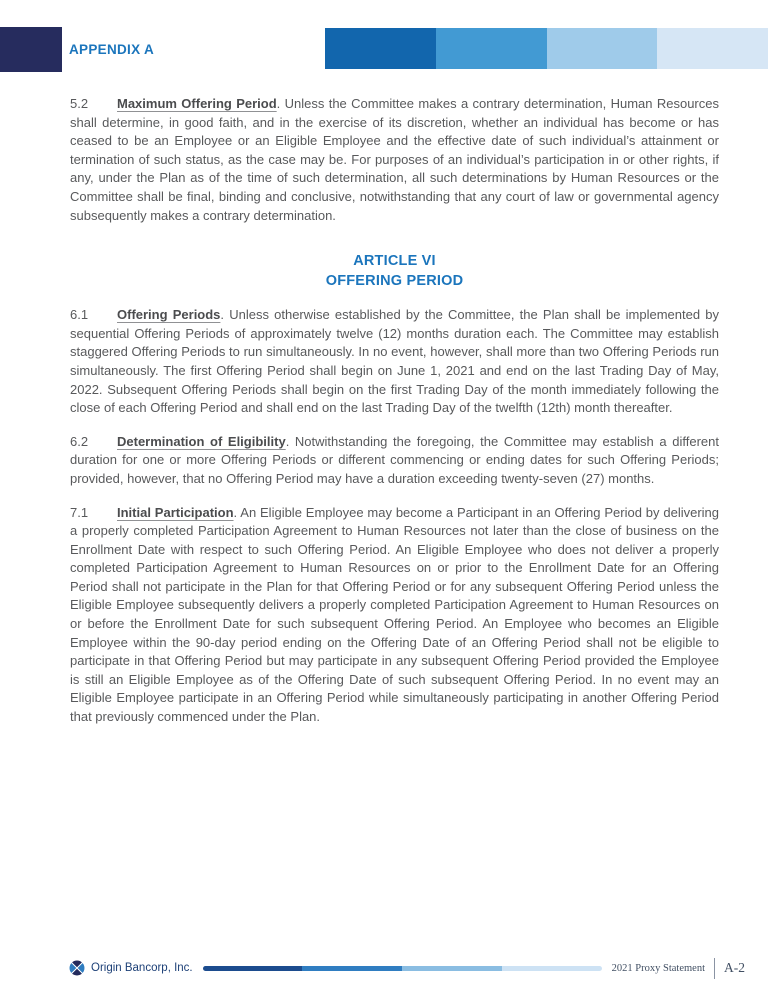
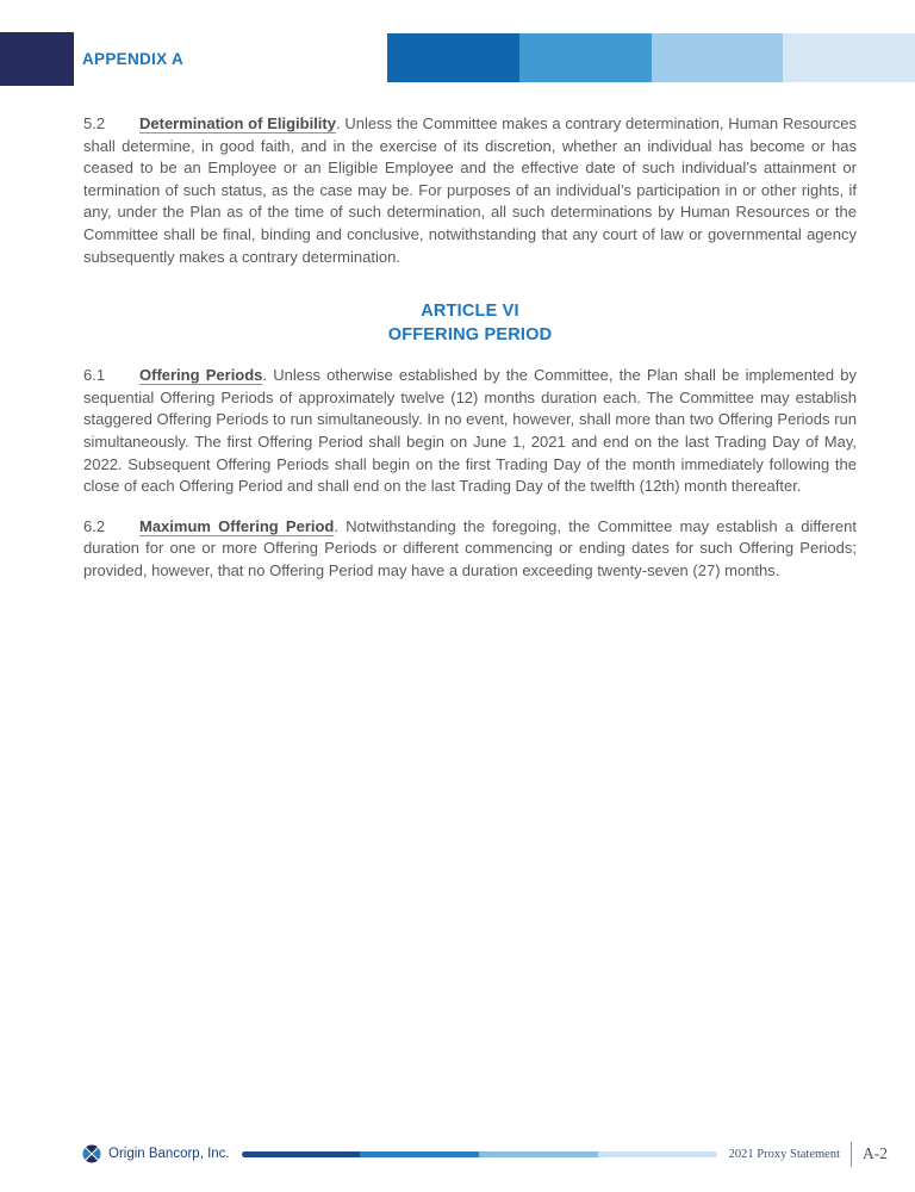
  APPENDIX A
- 5.2 Maximum Offering Period. Unless the Committee makes a contrary determination, Human Resources shall determine, in good faith, and in the exercise of its discretion, whether an individual has become or has ceased to be an Employee or an Eligible Employee and the effective date of such individual’s attainment or termination of such status, as the case may be. For purposes of an individual’s participation in or other rights, if any, under the Plan as of the time of such determination, all such determinations by Human Resources or the Committee shall be final, binding and conclusive, notwithstanding that any court of law or governmental agency subsequently makes a contrary determination.
+ 5.2 Determination of Eligibility. Unless the Committee makes a contrary determination, Human Resources shall determine, in good faith, and in the exercise of its discretion, whether an individual has become or has ceased to be an Employee or an Eligible Employee and the effective date of such individual’s attainment or termination of such status, as the case may be. For purposes of an individual’s participation in or other rights, if any, under the Plan as of the time of such determination, all such determinations by Human Resources or the Committee shall be final, binding and conclusive, notwithstanding that any court of law or governmental agency subsequently makes a contrary determination.
  ARTICLE VI
  OFFERING PERIOD
  6.1 Offering Periods. Unless otherwise established by the Committee, the Plan shall be implemented by sequential Offering Periods of approximately twelve (12) months duration each. The Committee may establish staggered Offering Periods to run simultaneously. In no event, however, shall more than two Offering Periods run simultaneously. The first Offering Period shall begin on June 1, 2021 and end on the last Trading Day of May, 2022. Subsequent Offering Periods shall begin on the first Trading Day of the month immediately following the close of each Offering Period and shall end on the last Trading Day of the twelfth (12th) month thereafter.
- 6.2 Determination of Eligibility. Notwithstanding the foregoing, the Committee may establish a different duration for one or more Offering Periods or different commencing or ending dates for such Offering Periods; provided, however, that no Offering Period may have a duration exceeding twenty-seven (27) months.
+ 6.2 Maximum Offering Period. Notwithstanding the foregoing, the Committee may establish a different duration for one or more Offering Periods or different commencing or ending dates for such Offering Periods; provided, however, that no Offering Period may have a duration exceeding twenty-seven (27) months.
- 7.1 Initial Participation. An Eligible Employee may become a Participant in an Offering Period by delivering a properly completed Participation Agreement to Human Resources not later than the close of business on the Enrollment Date with respect to such Offering Period. An Eligible Employee who does not deliver a properly completed Participation Agreement to Human Resources on or prior to the Enrollment Date for an Offering Period shall not participate in the Plan for that Offering Period or for any subsequent Offering Period unless the Eligible Employee subsequently delivers a properly completed Participation Agreement to Human Resources on or before the Enrollment Date for such subsequent Offering Period. An Employee who becomes an Eligible Employee within the 90-day period ending on the Offering Date of an Offering Period shall not be eligible to participate in that Offering Period but may participate in any subsequent Offering Period provided the Employee is still an Eligible Employee as of the Offering Date of such subsequent Offering Period. In no event may an Eligible Employee participate in an Offering Period while simultaneously participating in another Offering Period that previously commenced under the Plan.
  Origin Bancorp, Inc.
  2021 Proxy Statement
  A-2
